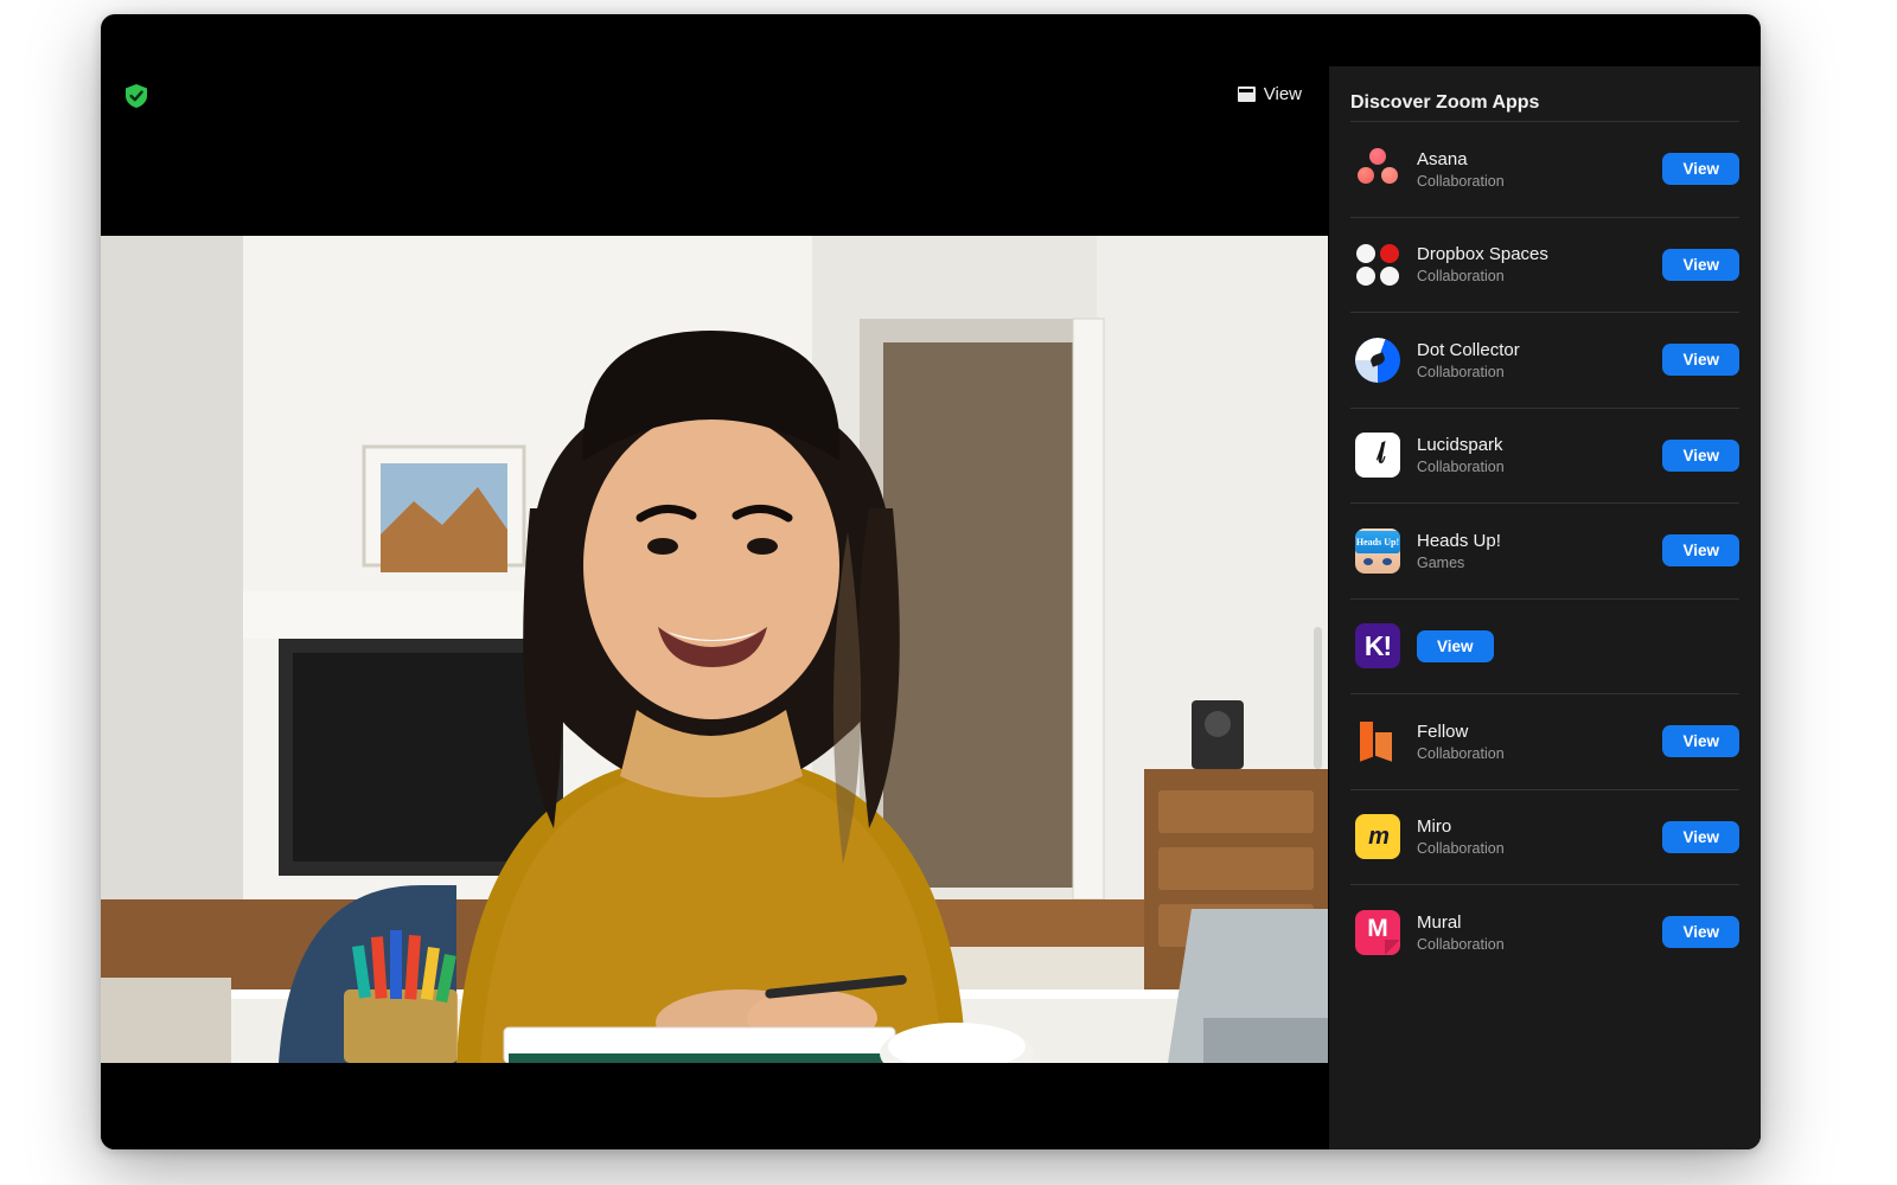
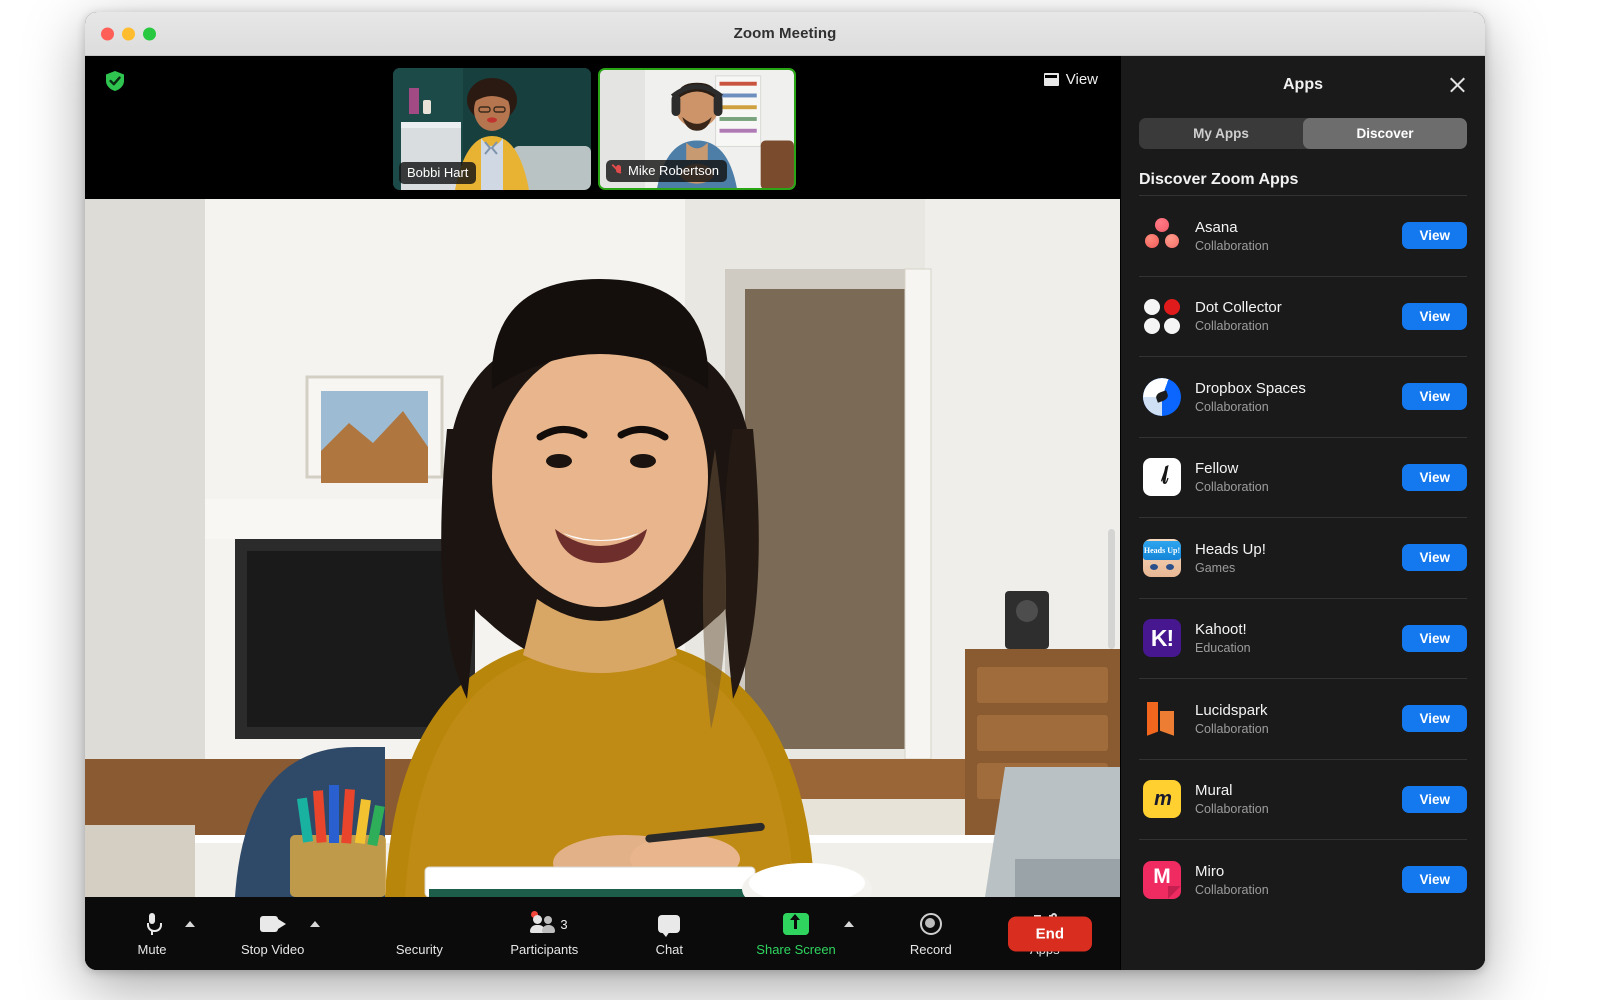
+ Zoom Meeting
  View
+ Bobbi Hart
+ Mike Robertson
+ Mute
+ Stop Video
+ Security
+ 3
+ Participants
+ Chat
+ Share Screen
+ Record
+ End
+ Apps
+ My Apps
+ Discover
  Discover Zoom Apps
  Asana
  Collaboration
  View
- Dropbox Spaces
+ Dot Collector
  Collaboration
  View
- Dot Collector
+ Dropbox Spaces
  Collaboration
  View
- Lucidspark
+ Fellow
  Collaboration
  View
  Heads Up!
  Heads Up!
  Games
  View
  K!
+ Kahoot!
+ Education
  View
- Fellow
+ Lucidspark
  Collaboration
  View
  m
- Miro
+ Mural
  Collaboration
  View
  M
- Mural
+ Miro
  Collaboration
  View
